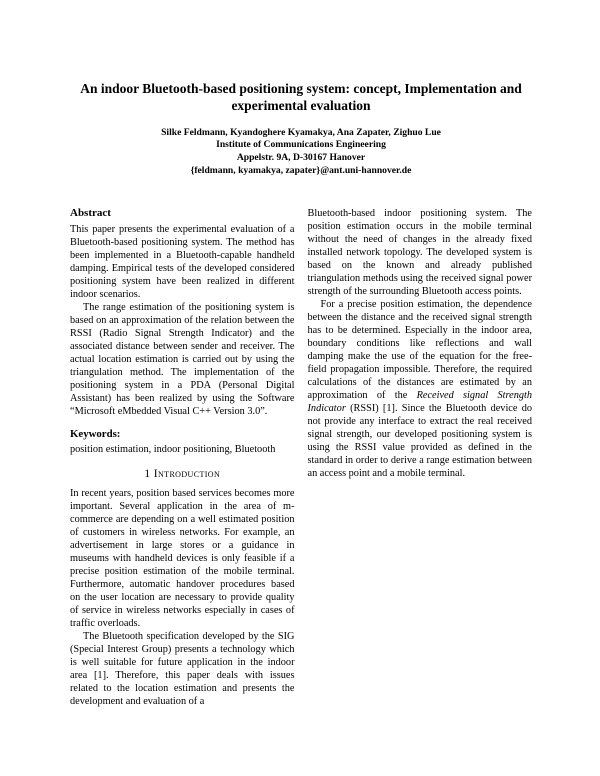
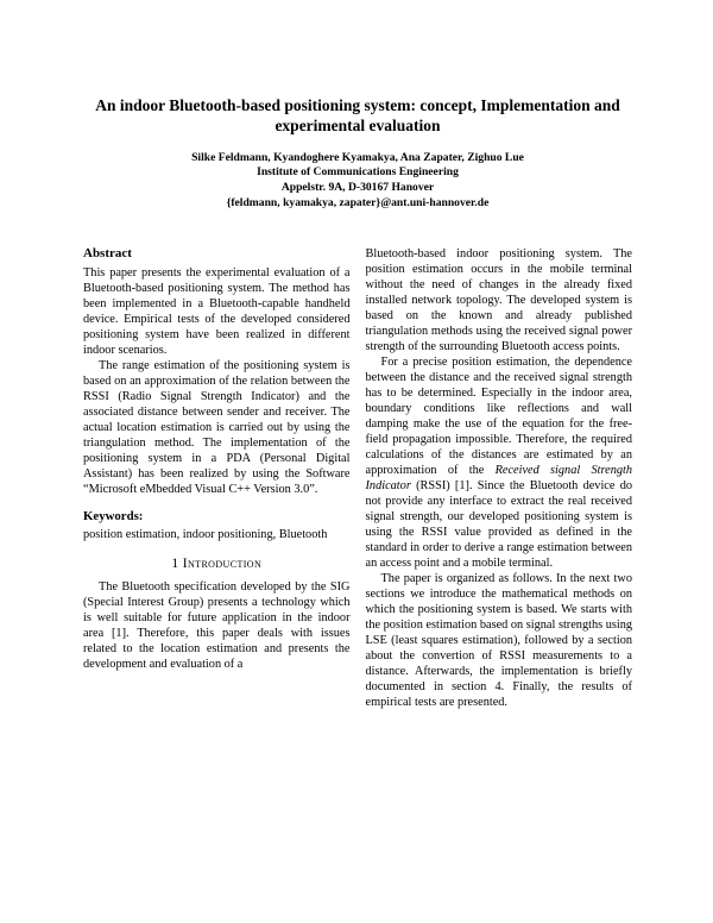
  An indoor Bluetooth-based positioning system: concept, Implementation and experimental evaluation
  Silke Feldmann, Kyandoghere Kyamakya, Ana Zapater, Zighuo Lue
  Institute of Communications Engineering
  Appelstr. 9A, D-30167 Hanover
  {feldmann, kyamakya, zapater}@ant.uni-hannover.de
  Abstract
- This paper presents the experimental evaluation of a Bluetooth-based positioning system. The method has been implemented in a Bluetooth-capable handheld damping. Empirical tests of the developed considered positioning system have been realized in different indoor scenarios.
+ This paper presents the experimental evaluation of a Bluetooth-based positioning system. The method has been implemented in a Bluetooth-capable handheld device. Empirical tests of the developed considered positioning system have been realized in different indoor scenarios.
  The range estimation of the positioning system is based on an approximation of the relation between the RSSI (Radio Signal Strength Indicator) and the associated distance between sender and receiver. The actual location estimation is carried out by using the triangulation method. The implementation of the positioning system in a PDA (Personal Digital Assistant) has been realized by using the Software “Microsoft eMbedded Visual C++ Version 3.0”.
  Keywords:
  position estimation, indoor positioning, Bluetooth
  1 Introduction
- In recent years, position based services becomes more important. Several application in the area of m-commerce are depending on a well estimated position of customers in wireless networks. For example, an advertisement in large stores or a guidance in museums with handheld devices is only feasible if a precise position estimation of the mobile terminal. Furthermore, automatic handover procedures based on the user location are necessary to provide quality of service in wireless networks especially in cases of traffic overloads.
  The Bluetooth specification developed by the SIG (Special Interest Group) presents a technology which is well suitable for future application in the indoor area [1]. Therefore, this paper deals with issues related to the location estimation and presents the development and evaluation of a
  Bluetooth-based indoor positioning system. The position estimation occurs in the mobile terminal without the need of changes in the already fixed installed network topology. The developed system is based on the known and already published triangulation methods using the received signal power strength of the surrounding Bluetooth access points.
  For a precise position estimation, the dependence between the distance and the received signal strength has to be determined. Especially in the indoor area, boundary conditions like reflections and wall damping make the use of the equation for the free-field propagation impossible. Therefore, the required calculations of the distances are estimated by an approximation of the Received signal Strength Indicator (RSSI) [1]. Since the Bluetooth device do not provide any interface to extract the real received signal strength, our developed positioning system is using the RSSI value provided as defined in the standard in order to derive a range estimation between an access point and a mobile terminal.
+ The paper is organized as follows. In the next two sections we introduce the mathematical methods on which the positioning system is based. We starts with the position estimation based on signal strengths using LSE (least squares estimation), followed by a section about the convertion of RSSI measurements to a distance. Afterwards, the implementation is briefly documented in section 4. Finally, the results of empirical tests are presented.
